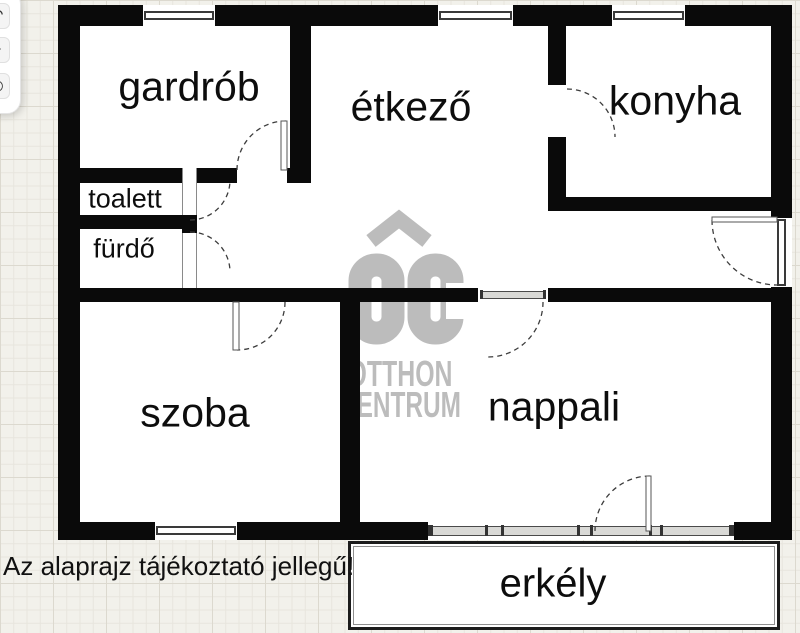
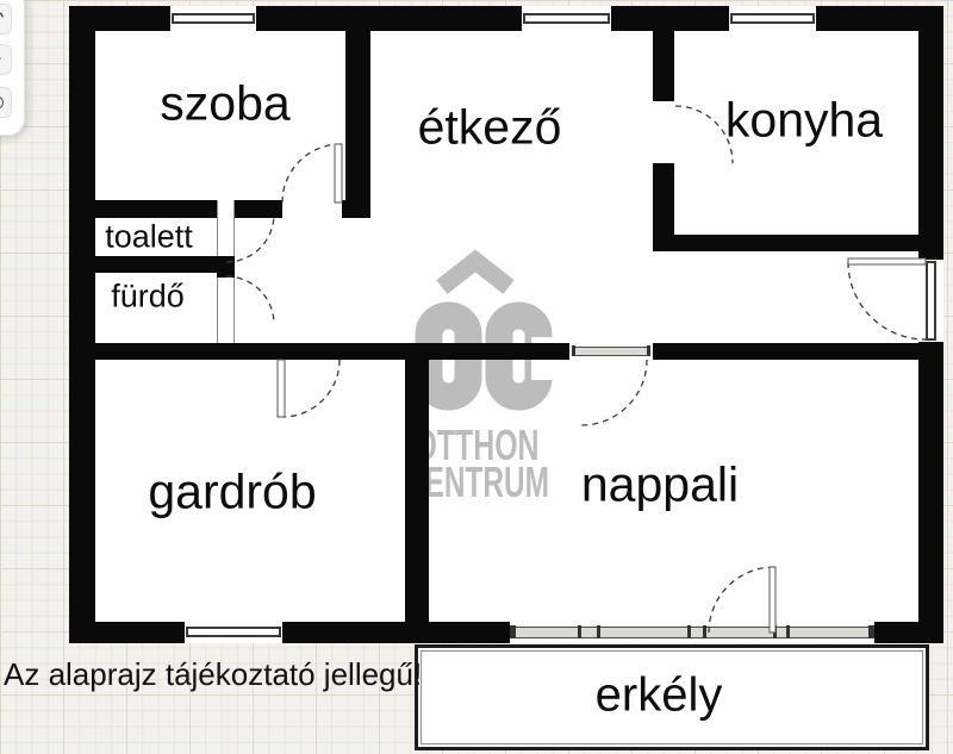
  TTHON
  ENTRUM
- gardrób
+ szoba
  étkező
  konyha
  toalett
  fürdő
- szoba
+ gardrób
  nappali
  erkély
  Az alaprajz tájékoztató jellegű!
